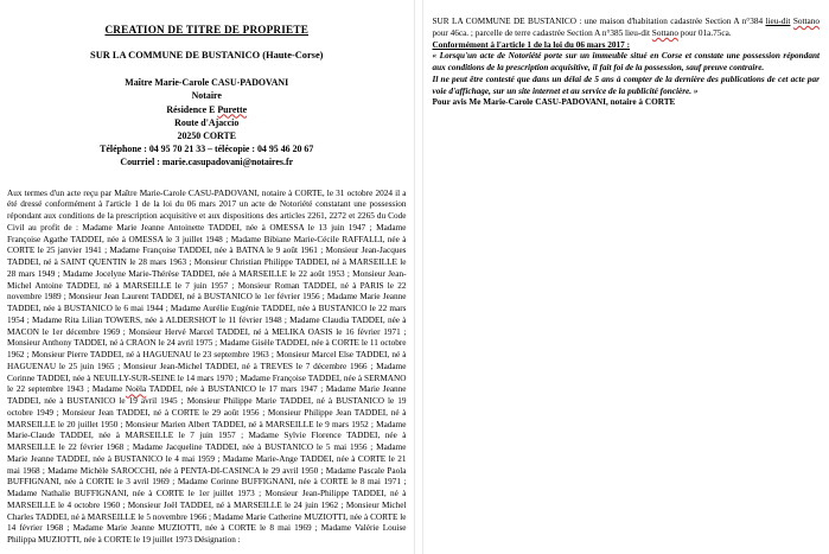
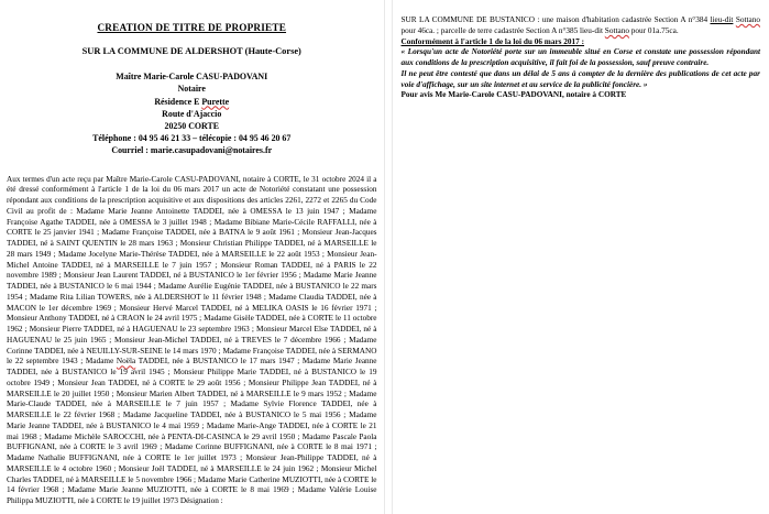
  CREATION DE TITRE DE PROPRIETE
- SUR LA COMMUNE DE BUSTANICO (Haute-Corse)
+ SUR LA COMMUNE DE ALDERSHOT (Haute-Corse)
  Maître Marie-Carole CASU-PADOVANI
  Notaire
  Résidence E Purette
  Route d'Ajaccio
  20250 CORTE
- Téléphone : 04 95 70 21 33 – télécopie : 04 95 46 20 67
+ Téléphone : 04 95 46 21 33 – télécopie : 04 95 46 20 67
  Courriel : marie.casupadovani@notaires.fr
  Aux termes d'un acte reçu par Maître Marie-Carole CASU-PADOVANI, notaire à CORTE, le 31 octobre 2024 il a été dressé conformément à l'article 1 de la loi du 06 mars 2017 un acte de Notoriété constatant une possession répondant aux conditions de la prescription acquisitive et aux dispositions des articles 2261, 2272 et 2265 du Code Civil au profit de : Madame Marie Jeanne Antoinette TADDEI, née à OMESSA le 13 juin 1947 ; Madame Françoise Agathe TADDEI, née à OMESSA le 3 juillet 1948 ; Madame Bibiane Marie-Cécile RAFFALLI, née à CORTE le 25 janvier 1941 ; Madame Françoise TADDEI, née à BATNA le 9 août 1961 ; Monsieur Jean-Jacques TADDEI, né à SAINT QUENTIN le 28 mars 1963 ; Monsieur Christian Philippe TADDEI, né à MARSEILLE le 28 mars 1949 ; Madame Jocelyne Marie-Thérèse TADDEI, née à MARSEILLE le 22 août 1953 ; Monsieur Jean-Michel Antoine TADDEI, né à MARSEILLE le 7 juin 1957 ; Monsieur Roman TADDEI, né à PARIS le 22 novembre 1989 ; Monsieur Jean Laurent TADDEI, né à BUSTANICO le 1er février 1956 ; Madame Marie Jeanne TADDEI, née à BUSTANICO le 6 mai 1944 ; Madame Aurélie Eugénie TADDEI, née à BUSTANICO le 22 mars 1954 ; Madame Rita Lilian TOWERS, née à ALDERSHOT le 11 février 1948 ; Madame Claudia TADDEI, née à MACON le 1er décembre 1969 ; Monsieur Hervé Marcel TADDEI, né à MELIKA OASIS le 16 février 1971 ; Monsieur Anthony TADDEI, né à CRAON le 24 avril 1975 ; Madame Gisèle TADDEI, née à CORTE le 11 octobre 1962 ; Monsieur Pierre TADDEI, né à HAGUENAU le 23 septembre 1963 ; Monsieur Marcel Else TADDEI, né à HAGUENAU le 25 juin 1965 ; Monsieur Jean-Michel TADDEI, né à TREVES le 7 décembre 1966 ; Madame Corinne TADDEI, née à NEUILLY-SUR-SEINE le 14 mars 1970 ; Madame Françoise TADDEI, née à SERMANO le 22 septembre 1943 ; Madame Noëla TADDEI, née à BUSTANICO le 17 mars 1947 ; Madame Marie Jeanne TADDEI, née à BUSTANICO le 19 avril 1945 ; Monsieur Philippe Marie TADDEI, né à BUSTANICO le 19 octobre 1949 ; Monsieur Jean TADDEI, né à CORTE le 29 août 1956 ; Monsieur Philippe Jean TADDEI, né à MARSEILLE le 20 juillet 1950 ; Monsieur Marien Albert TADDEI, né à MARSEILLE le 9 mars 1952 ; Madame Marie-Claude TADDEI, née à MARSEILLE le 7 juin 1957 ; Madame Sylvie Florence TADDEI, née à MARSEILLE le 22 février 1968 ; Madame Jacqueline TADDEI, née à BUSTANICO le 5 mai 1956 ; Madame Marie Jeanne TADDEI, née à BUSTANICO le 4 mai 1959 ; Madame Marie-Ange TADDEI, née à CORTE le 21 mai 1968 ; Madame Michèle SAROCCHI, née à PENTA-DI-CASINCA le 29 avril 1950 ; Madame Pascale Paola BUFFIGNANI, née à CORTE le 3 avril 1969 ; Madame Corinne BUFFIGNANI, née à CORTE le 8 mai 1971 ; Madame Nathalie BUFFIGNANI, née à CORTE le 1er juillet 1973 ; Monsieur Jean-Philippe TADDEI, né à MARSEILLE le 4 octobre 1960 ; Monsieur Joël TADDEI, né à MARSEILLE le 24 juin 1962 ; Monsieur Michel Charles TADDEI, né à MARSEILLE le 5 novembre 1966 ; Madame Marie Catherine MUZIOTTI, née à CORTE le 14 février 1968 ; Madame Marie Jeanne MUZIOTTI, née à CORTE le 8 mai 1969 ; Madame Valérie Louise Philippa MUZIOTTI, née à CORTE le 19 juillet 1973 Désignation :
  SUR LA COMMUNE DE BUSTANICO : une maison d'habitation cadastrée Section A n°384 lieu-dit Sottano pour 46ca. ; parcelle de terre cadastrée Section A n°385 lieu-dit Sottano pour 01a.75ca.
  Conformément à l'article 1 de la loi du 06 mars 2017 :
  « Lorsqu'un acte de Notoriété porte sur un immeuble situé en Corse et constate une possession répondant aux conditions de la prescription acquisitive, il fait foi de la possession, sauf preuve contraire.
  Il ne peut être contesté que dans un délai de 5 ans à compter de la dernière des publications de cet acte par voie d'affichage, sur un site internet et au service de la publicité foncière. »
  Pour avis Me Marie-Carole CASU-PADOVANI, notaire à CORTE
